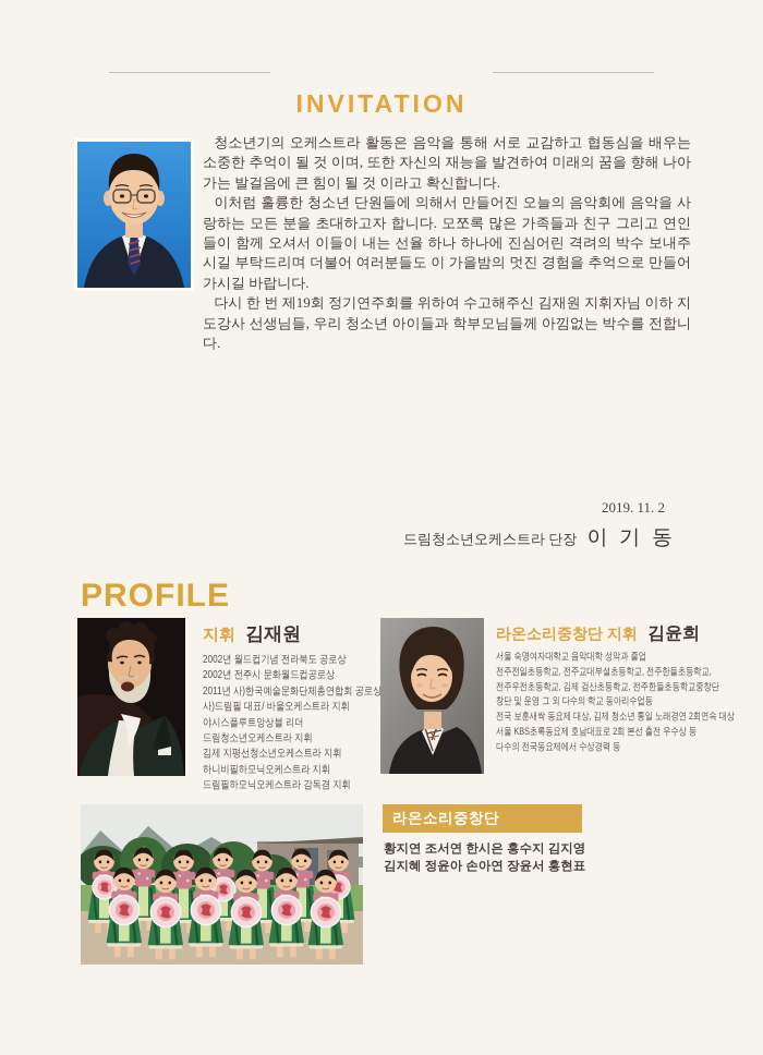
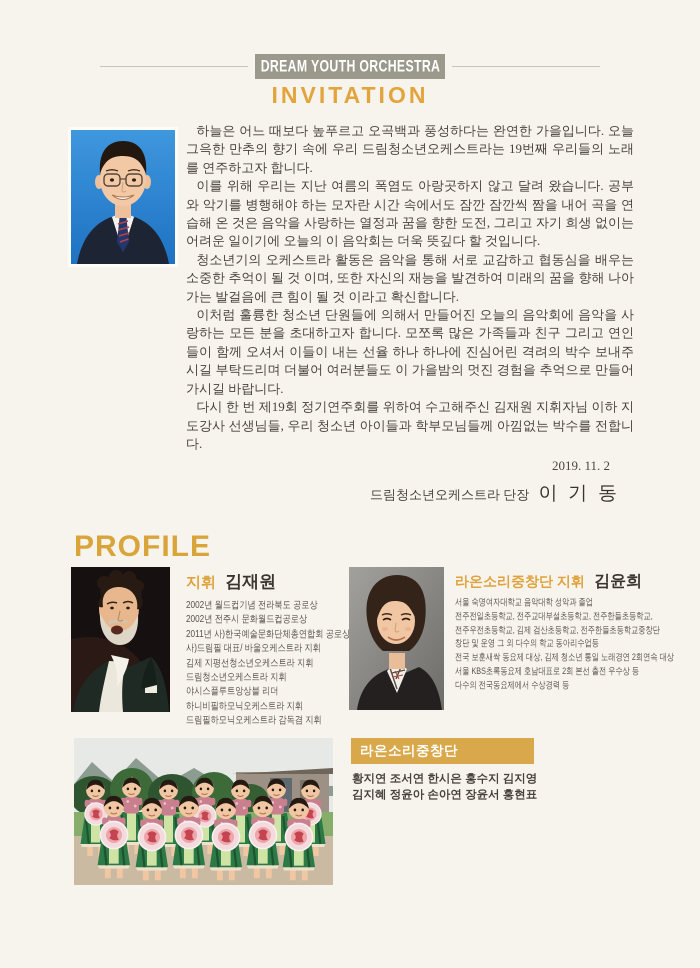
+ DREAM YOUTH ORCHESTRA
  INVITATION
+ 하늘은 어느 때보다 높푸르고 오곡백과 풍성하다는 완연한 가을입니다. 오늘 그윽한 만추의 향기 속에 우리 드림청소년오케스트라는 19번째 우리들의 노래를 연주하고자 합니다.
+ 이를 위해 우리는 지난 여름의 폭염도 아랑곳하지 않고 달려 왔습니다. 공부와 악기를 병행해야 하는 모자란 시간 속에서도 잠깐 잠깐씩 짬을 내어 곡을 연습해 온 것은 음악을 사랑하는 열정과 꿈을 향한 도전, 그리고 자기 희생 없이는 어려운 일이기에 오늘의 이 음악회는 더욱 뜻깊다 할 것입니다.
  청소년기의 오케스트라 활동은 음악을 통해 서로 교감하고 협동심을 배우는 소중한 추억이 될 것 이며, 또한 자신의 재능을 발견하여 미래의 꿈을 향해 나아가는 발걸음에 큰 힘이 될 것 이라고 확신합니다.
  이처럼 훌륭한 청소년 단원들에 의해서 만들어진 오늘의 음악회에 음악을 사랑하는 모든 분을 초대하고자 합니다. 모쪼록 많은 가족들과 친구 그리고 연인들이 함께 오셔서 이들이 내는 선율 하나 하나에 진심어린 격려의 박수 보내주시길 부탁드리며 더불어 여러분들도 이 가을밤의 멋진 경험을 추억으로 만들어 가시길 바랍니다.
  다시 한 번 제19회 정기연주회를 위하여 수고해주신 김재원 지휘자님 이하 지도강사 선생님들, 우리 청소년 아이들과 학부모님들께 아낌없는 박수를 전합니다.
  2019. 11. 2
  드림청소년오케스트라 단장 이 기 동
  PROFILE
  지휘 김재원
  2002년 월드컵기념 전라북도 공로상
  2002년 전주시 문화월드컵공로상
  2011년 사)한국예술문화단체총연합회 공로상
  사)드림필 대표/ 바울오케스트라 지휘
- 야시스플루트앙상블 리더
+ 김제 지평선청소년오케스트라 지휘
  드림청소년오케스트라 지휘
- 김제 지평선청소년오케스트라 지휘
+ 야시스플루트앙상블 리더
  하니비필하모닉오케스트라 지휘
  드림필하모닉오케스트라 감독겸 지휘
  라온소리중창단 지휘 김윤희
  서울 숙명여자대학교 음악대학 성악과 졸업
  전주전일초등학교, 전주교대부설초등학교, 전주한들초등학교,
  전주우전초등학교, 김제 검산초등학교, 전주한들초등학교중창단
  창단 및 운영 그 외 다수의 학교 동아리수업등
  전국 보훈새싹 동요제 대상, 김제 청소년 통일 노래경연 2회연속 대상
  서울 KBS초록동요제 호남대표로 2회 본선 출전 우수상 등
  다수의 전국동요제에서 수상경력 등
  라온소리중창단
  황지연 조서연 한시은 홍수지 김지영
  김지혜 정윤아 손아연 장윤서 홍현표
